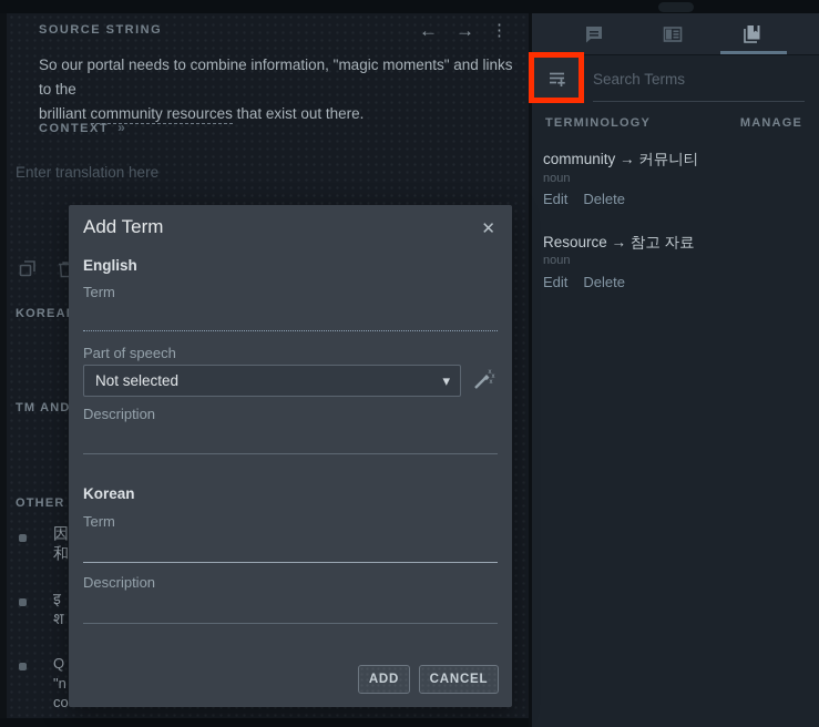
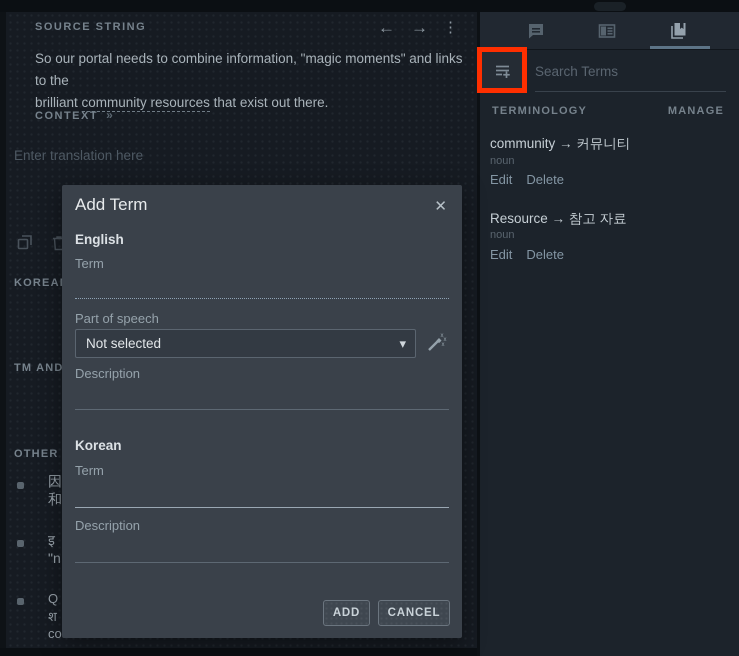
  SOURCE STRING
  ←
  →
  ⋮
  So our portal needs to combine information, "magic moments" and links to the
  brilliant community resources that exist out there.
  CONTEXT »
  Enter translation here
  KOREA
  TM AND
  OTHER
  因
  和
  इ
- श
+ "n
  Q
- "n
+ श
  co
  Search Terms
  TERMINOLOGY
  MANAGE
  community → 커뮤니티
  noun
  Edit Delete
  Resource → 참고 자료
  noun
  Edit Delete
  Add Term
  ✕
  English
  Term
  Part of speech
  Not selected
  ▾
  Description
  Korean
  Term
  Description
  ADD
  CANCEL
